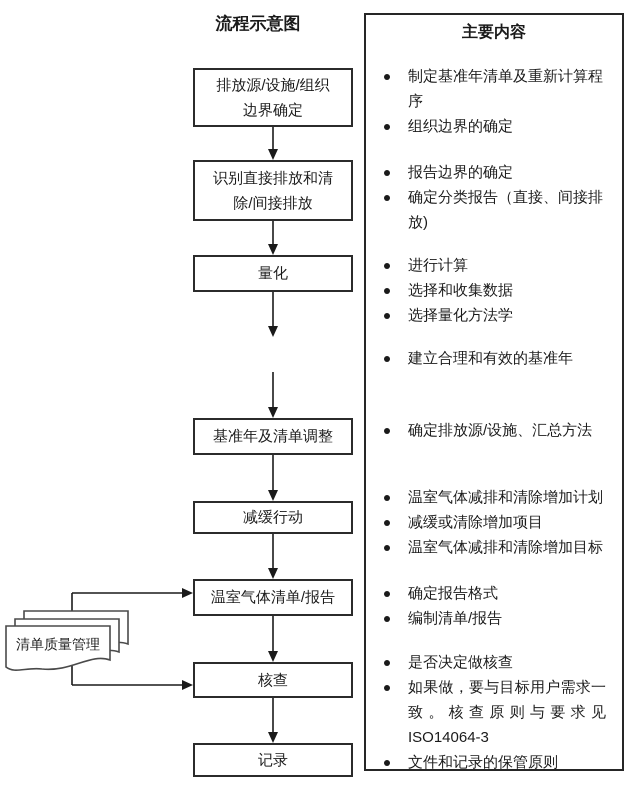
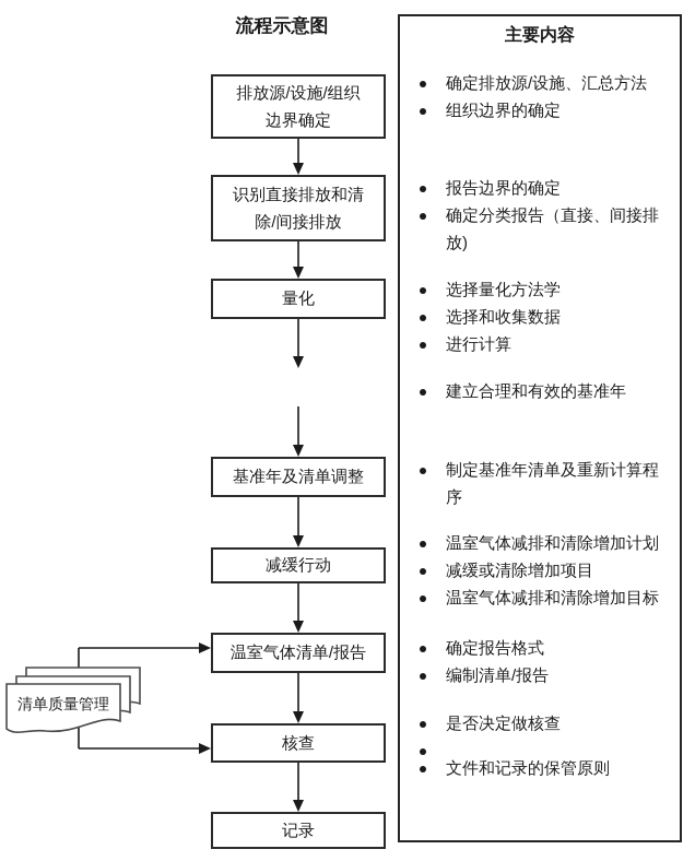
  流程示意图
  主要内容
  排放源/设施/组织
  边界确定
  识别直接排放和清
  除/间接排放
  量化
  基准年及清单调整
  减缓行动
  温室气体清单/报告
  核查
  记录
  清单质量管理
- 制定基准年清单及重新计算程序
+ 确定排放源/设施、汇总方法
  组织边界的确定
  报告边界的确定
  确定分类报告（直接、间接排放)
- 进行计算
+ 选择量化方法学
  选择和收集数据
- 选择量化方法学
+ 进行计算
  建立合理和有效的基准年
- 确定排放源/设施、汇总方法
+ 制定基准年清单及重新计算程序
  温室气体减排和清除增加计划
  减缓或清除增加项目
  温室气体减排和清除增加目标
  确定报告格式
  编制清单/报告
  是否决定做核查
- 如果做，要与目标用户需求一致。核查原则与要求见ISO14064-3
  文件和记录的保管原则
